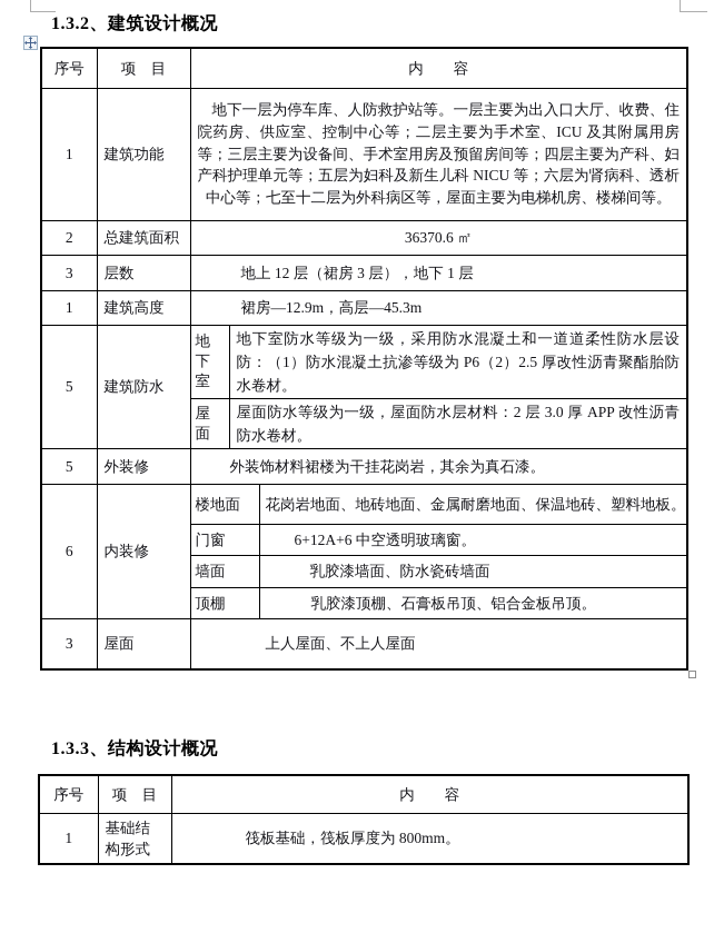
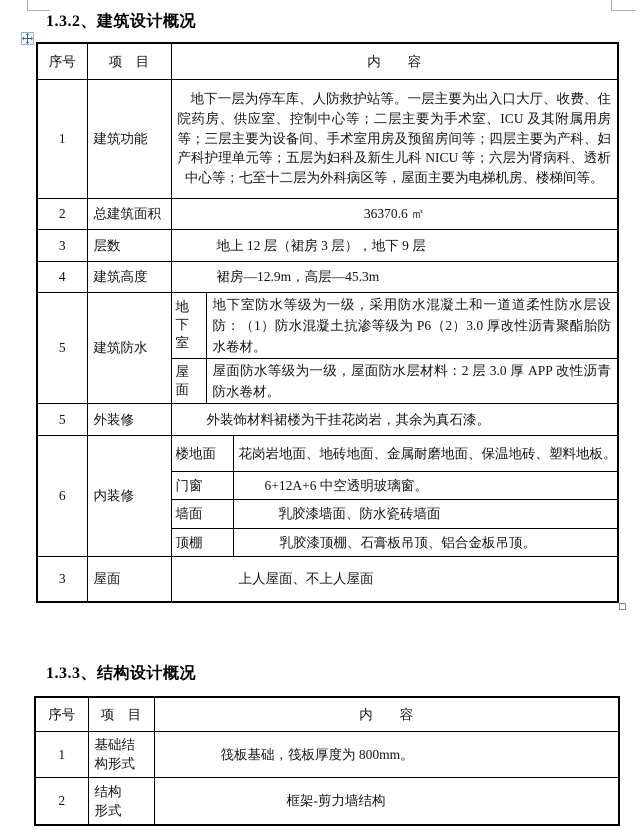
  1.3.2、建筑设计概况
  序号	项 目	内 容
  1	建筑功能	地下一层为停车库、人防救护站等。一层主要为出入口大厅、收费、住院药房、供应室、控制中心等；二层主要为手术室、ICU 及其附属用房等；三层主要为设备间、手术室用房及预留房间等；四层主要为产科、妇产科护理单元等；五层为妇科及新生儿科 NICU 等；六层为肾病科、透析中心等；七至十二层为外科病区等，屋面主要为电梯机房、楼梯间等。
  2	总建筑面积	36370.6 ㎡
- 3	层数	地上 12 层（裙房 3 层），地下 1 层
+ 3	层数	地上 12 层（裙房 3 层），地下 9 层
- 1	建筑高度	裙房—12.9m，高层—45.3m
+ 4	建筑高度	裙房—12.9m，高层—45.3m
- 5	建筑防水	地下 室	地下室防水等级为一级，采用防水混凝土和一道道柔性防水层设防：（1）防水混凝土抗渗等级为 P6（2）2.5 厚改性沥青聚酯胎防水卷材。
+ 5	建筑防水	地下 室	地下室防水等级为一级，采用防水混凝土和一道道柔性防水层设防：（1）防水混凝土抗渗等级为 P6（2）3.0 厚改性沥青聚酯胎防水卷材。
  屋 面	屋面防水等级为一级，屋面防水层材料：2 层 3.0 厚 APP 改性沥青防水卷材。
  5	外装修	外装饰材料裙楼为干挂花岗岩，其余为真石漆。
  6	内装修	楼地面	花岗岩地面、地砖地面、金属耐磨地面、保温地砖、塑料地板。
  门窗	6+12A+6 中空透明玻璃窗。
  墙面	乳胶漆墙面、防水瓷砖墙面
  顶棚	乳胶漆顶棚、石膏板吊顶、铝合金板吊顶。
  3	屋面	上人屋面、不上人屋面
  1.3.3、结构设计概况
  序号	项 目	内 容
  1	基础结 构形式	筏板基础，筏板厚度为 800mm。
+ 2	结构 形式	框架-剪力墙结构
